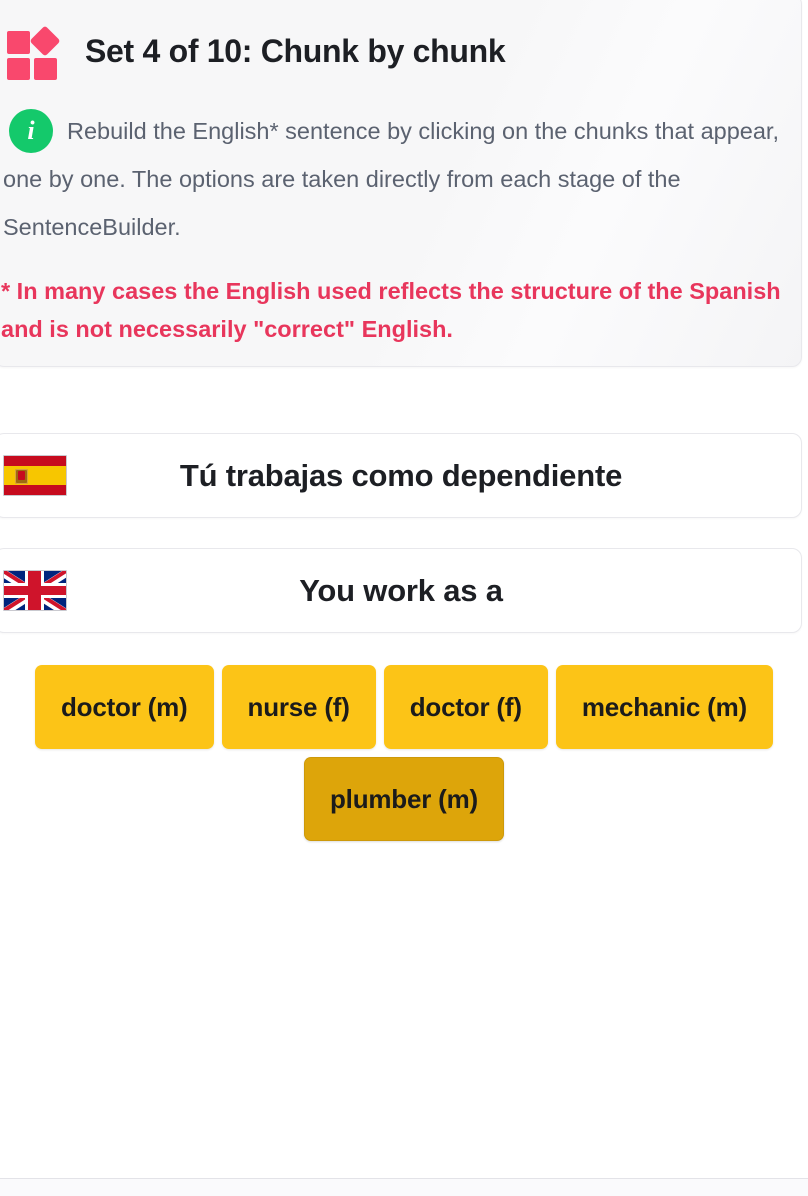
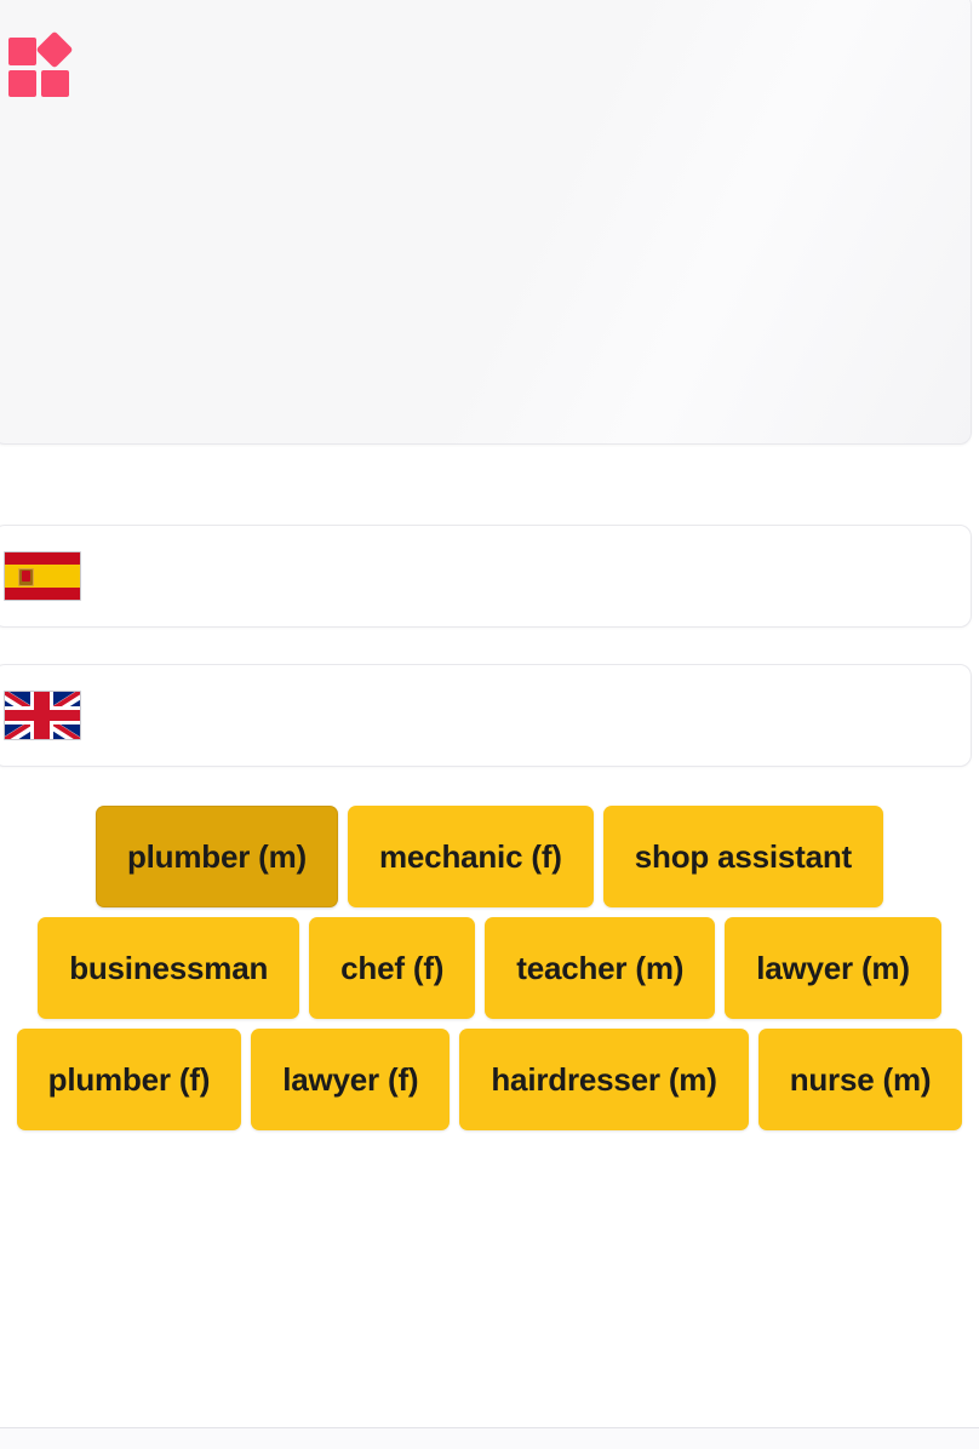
- Set 4 of 10: Chunk by chunk
- i
- Rebuild the English* sentence by clicking on the chunks that appear, one by one. The options are taken directly from each stage of the SentenceBuilder.
- * In many cases the English used reflects the structure of the Spanish and is not necessarily "correct" English.
- Tú trabajas como dependiente
- You work as a
- doctor (m)
- nurse (f)
- doctor (f)
- mechanic (m)
  plumber (m)
+ mechanic (f)
+ shop assistant
+ businessman
+ chef (f)
+ teacher (m)
+ lawyer (m)
+ plumber (f)
+ lawyer (f)
+ hairdresser (m)
+ nurse (m)
